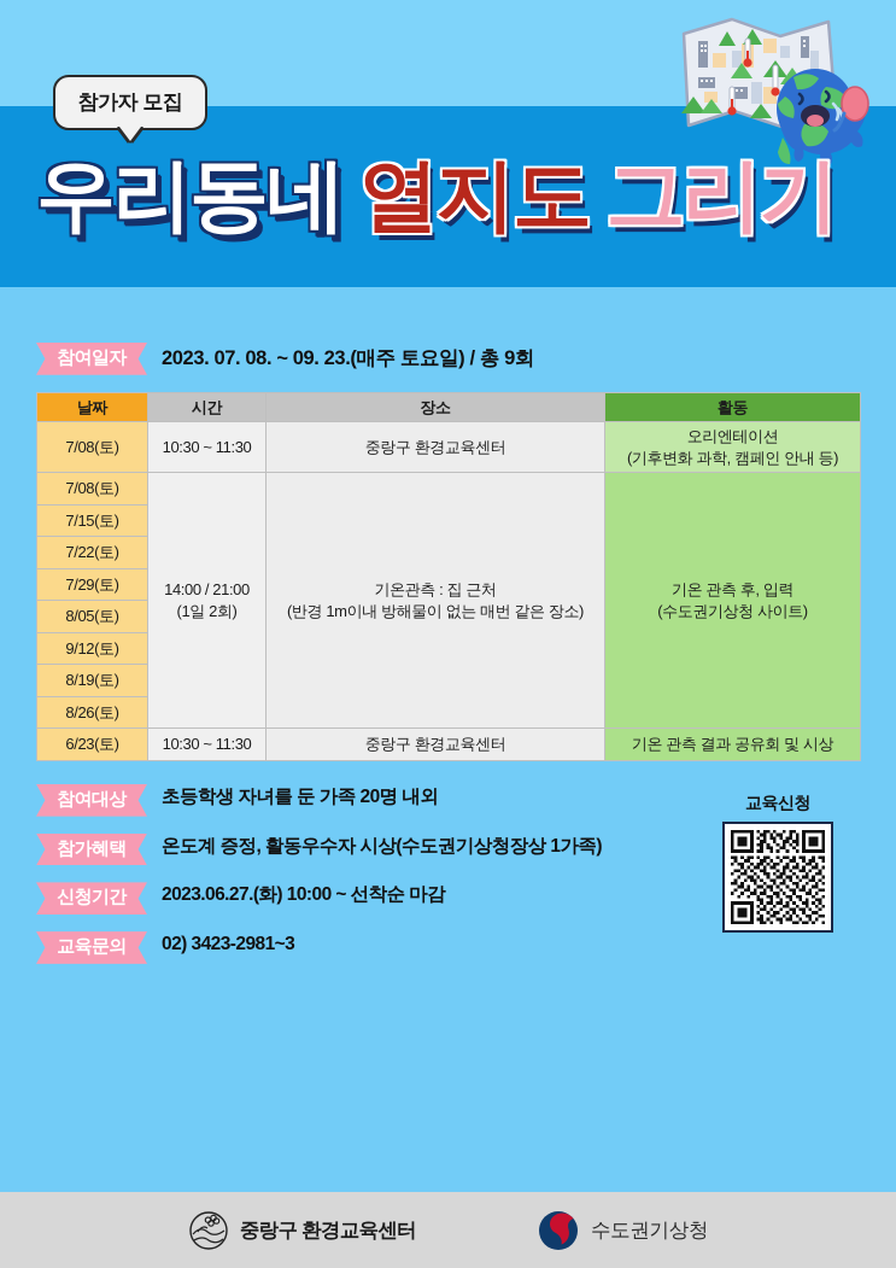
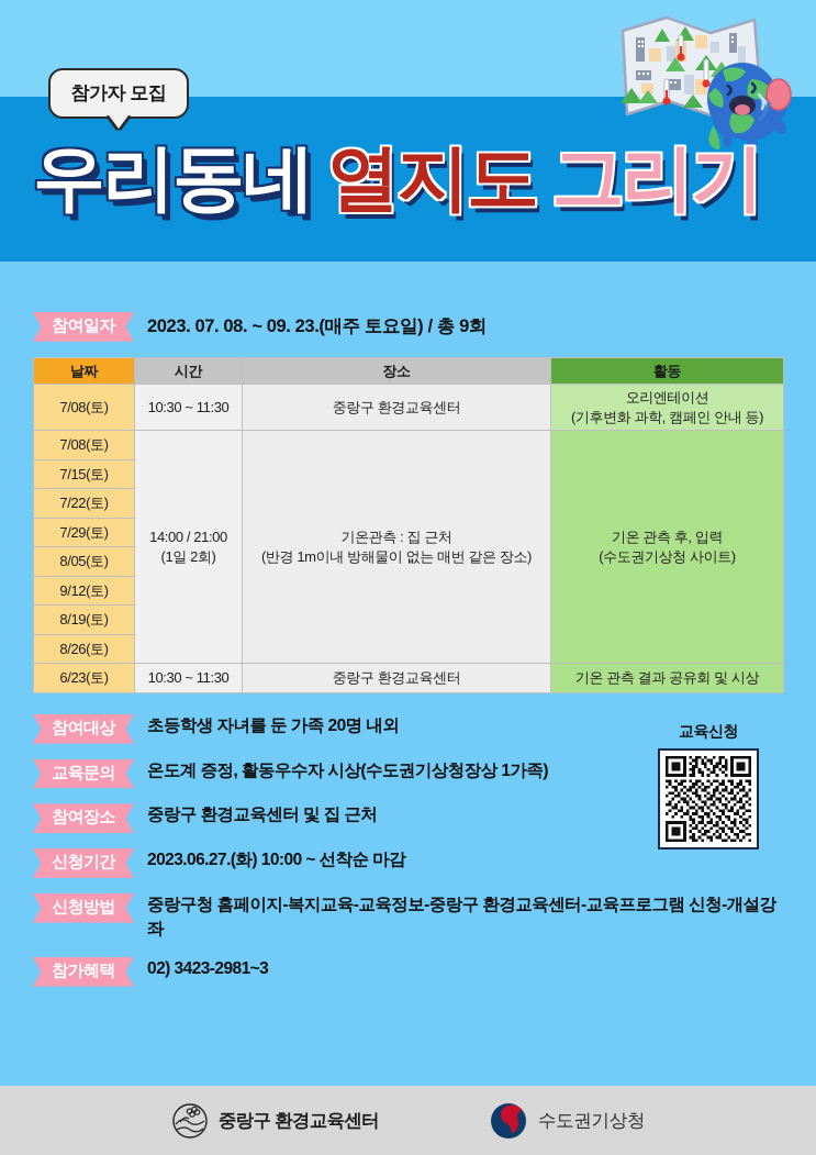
  참가자 모집
  우리동네
  열지도
  그리기
  참여일자
  2023. 07. 08. ~ 09. 23.(매주 토요일) / 총 9회
  날짜	시간	장소	활동
  7/08(토)	10:30 ~ 11:30	중랑구 환경교육센터	오리엔테이션(기후변화 과학, 캠페인 안내 등)
  7/08(토)	14:00 / 21:00(1일 2회)	기온관측 : 집 근처(반경 1m이내 방해물이 없는 매번 같은 장소)	기온 관측 후, 입력(수도권기상청 사이트)
  7/15(토)
  7/22(토)
  7/29(토)
  8/05(토)
  9/12(토)
  8/19(토)
  8/26(토)
  6/23(토)	10:30 ~ 11:30	중랑구 환경교육센터	기온 관측 결과 공유회 및 시상
  교육신청
  참여대상
  초등학생 자녀를 둔 가족 20명 내외
- 참가혜택
+ 교육문의
  온도계 증정, 활동우수자 시상(수도권기상청장상 1가족)
+ 참여장소
+ 중랑구 환경교육센터 및 집 근처
  신청기간
  2023.06.27.(화) 10:00 ~ 선착순 마감
+ 신청방법
+ 중랑구청 홈페이지-복지교육-교육정보-중랑구 환경교육센터-교육프로그램 신청-개설강좌
- 교육문의
+ 참가혜택
  02) 3423-2981~3
  중랑구 환경교육센터
  수도권기상청
